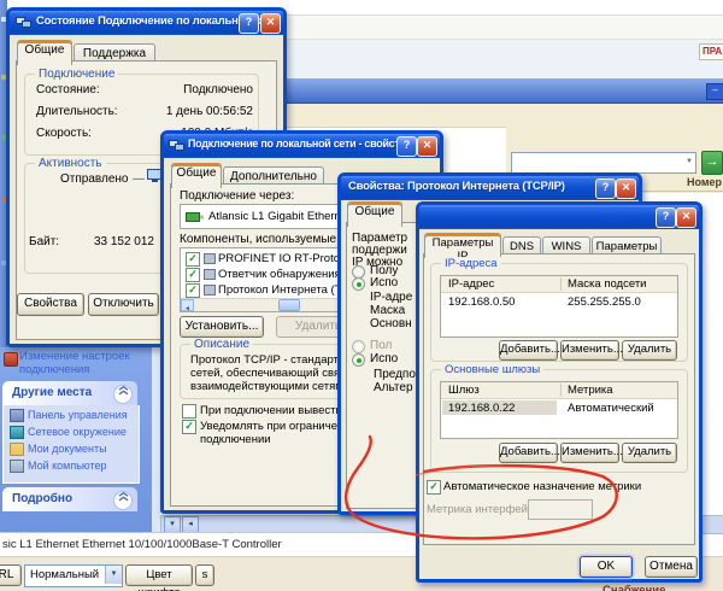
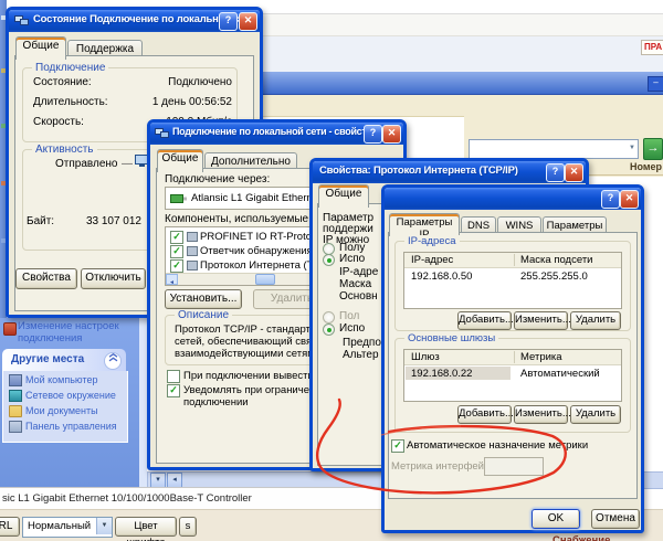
  ПРА
  –
  →
  Номер
- sic L1 Ethernet Ethernet 10/100/1000Base-T Controller
+ sic L1 Gigabit Ethernet 10/100/1000Base-T Controller
  RL
  Нормальный
  s
  Изменение настроек
  подключения
  Другие места
- Панель управления
+ Мой компьютер
  Сетевое окружение
  Мои документы
- Мой компьютер
+ Панель управления
- Подробно
  Состояние Подключение по локальн
  ?
  ✕
  Общие
  Поддержка
  Подключение
  Состояние:
  Подключено
  Длительность:
  1 день 00:56:52
  Скорость:
  Активность
  Отправлено
  —
  Байт:
- 33 152 012
+ 33 107 012
  Свойства
  Отключить
  Подключение по локальной сети - свойс
  ?
  ✕
  Общие
  Дополнительно
  Подключение через:
  Atlansic L1 Gigabit Ether
  Компоненты, используемые
  ✓
  ✓
  Ответчик обнаружени
  ✓
  Протокол Интернета (
  Установить...
  Удалит
  Описание
  Протокол TCP/IP - стандарт
  сетей, обеспечивающий св
  взаимодействующими сетя
  При подключении вывест
  ✓
  Уведомлять при ограниче
  подключении
  Свойства: Протокол Интернета (TCP/IP)
  ?
  ✕
  Общие
  Параметр
  поддержи
  IP можно
  Полу
  Испо
  IP-адре
  Маска
  Основн
  Пол
  Испо
  Предпо
  Альтер
  ?
  ✕
  Параметры
  DNS
  WINS
  Параметры
  IP-адреса
  IP-адрес
  Маска подсети
  192.168.0.50
  255.255.255.0
  Добавить...
  Изменить..
  Удалить
  Основные шлюзы
  Шлюз
  Метрика
  192.168.0.22
  Автоматический
  Добавить...
  Изменить..
  Удалить
  ✓
  Автоматическое назначение мерики
  Метрика интерфей
  OK
  Отмена
